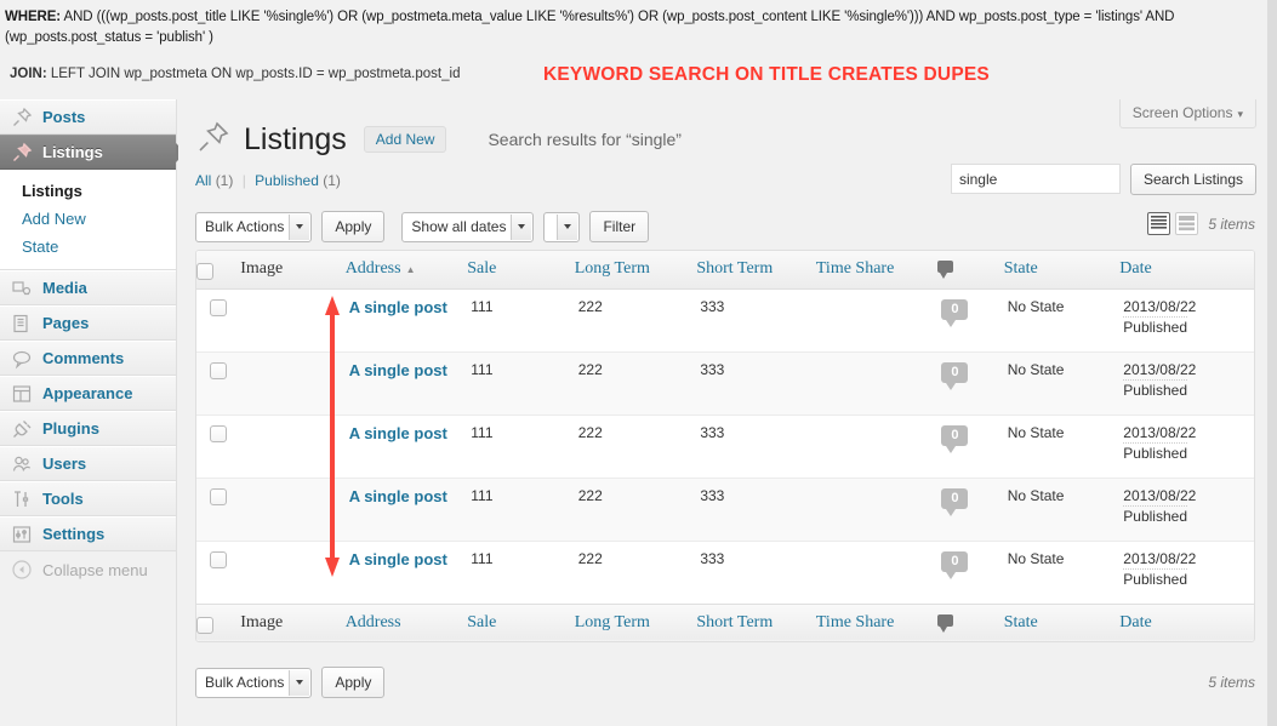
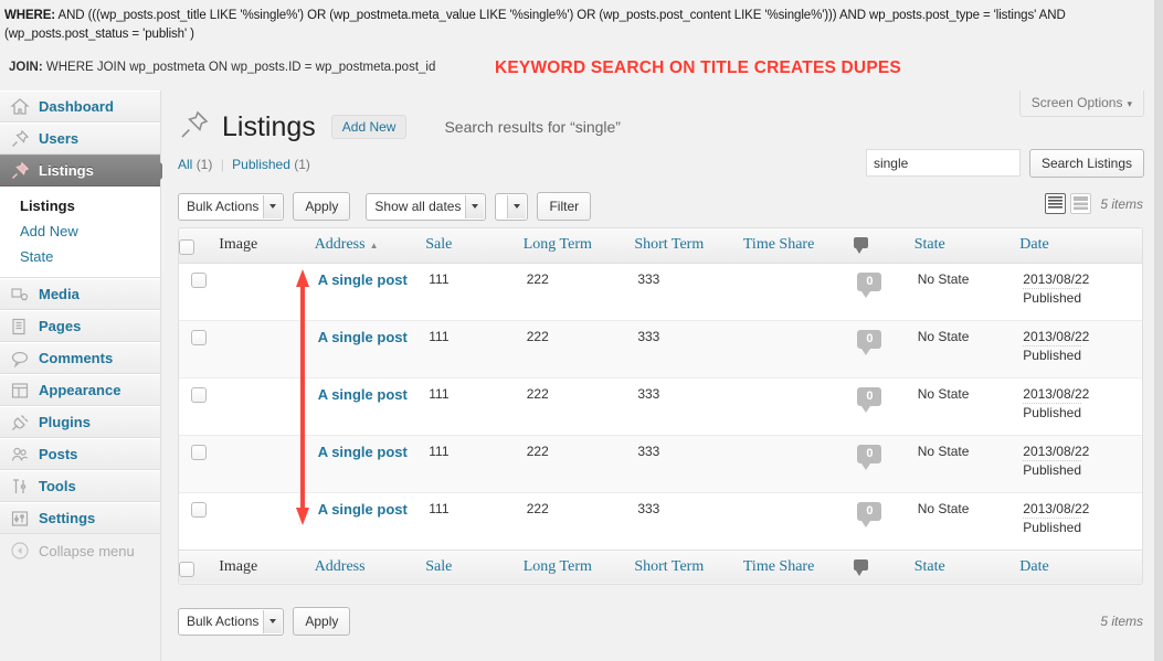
- WHERE: AND (((wp_posts.post_title LIKE '%single%') OR (wp_postmeta.meta_value LIKE '%results%') OR (wp_posts.post_content LIKE '%single%'))) AND wp_posts.post_type = 'listings' AND
+ WHERE: AND (((wp_posts.post_title LIKE '%single%') OR (wp_postmeta.meta_value LIKE '%single%') OR (wp_posts.post_content LIKE '%single%'))) AND wp_posts.post_type = 'listings' AND
  (wp_posts.post_status = 'publish' )
- JOIN: LEFT JOIN wp_postmeta ON wp_posts.ID = wp_postmeta.post_id
+ JOIN: WHERE JOIN wp_postmeta ON wp_posts.ID = wp_postmeta.post_id
  KEYWORD SEARCH ON TITLE CREATES DUPES
+ Dashboard
- Posts
+ Users
  Listings
  Listings
  Add New
  State
  Media
  Pages
  Comments
  Appearance
  Plugins
- Users
+ Posts
  Tools
  Settings
  Collapse menu
  Screen Options ▾
  Listings
  Add New
  Search results for “single”
  All (1) | Published (1)
  single
  Search Listings
  Bulk Actions
  Apply
  Show all dates
  Filter
  5 items
  	Image	Address ▲	Sale	Long Term	Short Term	Time Share		State	Date
  		A single post	111	222	333		0	No State	2013/08/22Published
  		A single post	111	222	333		0	No State	2013/08/22Published
  		A single post	111	222	333		0	No State	2013/08/22Published
  		A single post	111	222	333		0	No State	2013/08/22Published
  		A single post	111	222	333		0	No State	2013/08/22Published
  	Image	Address	Sale	Long Term	Short Term	Time Share		State	Date
  Bulk Actions
  Apply
  5 items
